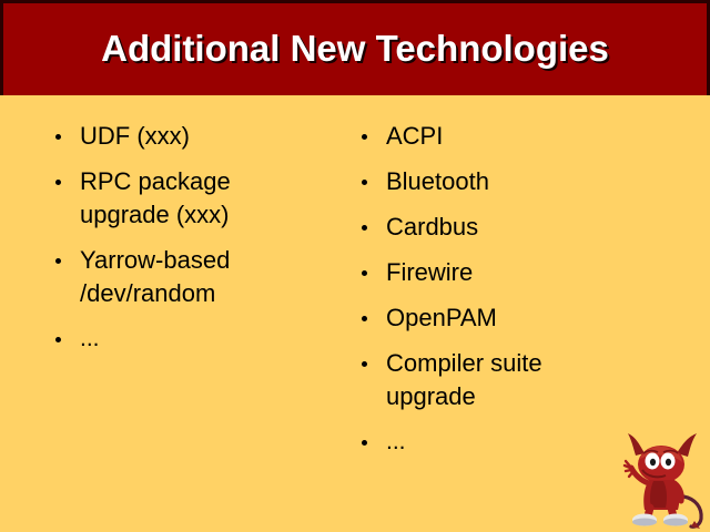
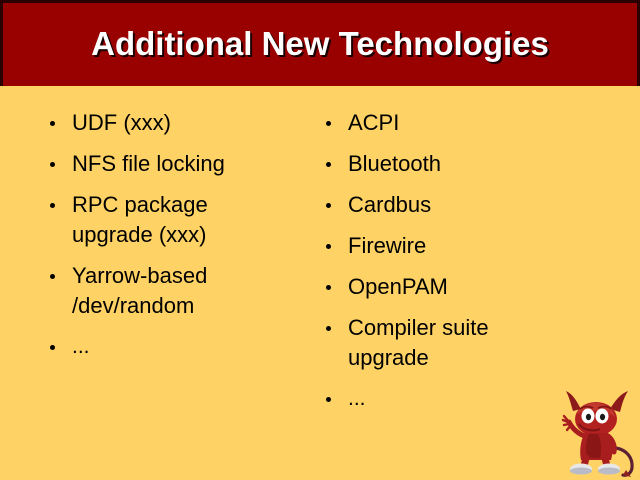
  Additional New Technologies
  UDF (xxx)
+ NFS file locking
  RPC package
  upgrade (xxx)
  Yarrow-based
  /dev/random
  ...
  ACPI
  Bluetooth
  Cardbus
  Firewire
  OpenPAM
  Compiler suite
  upgrade
  ...
